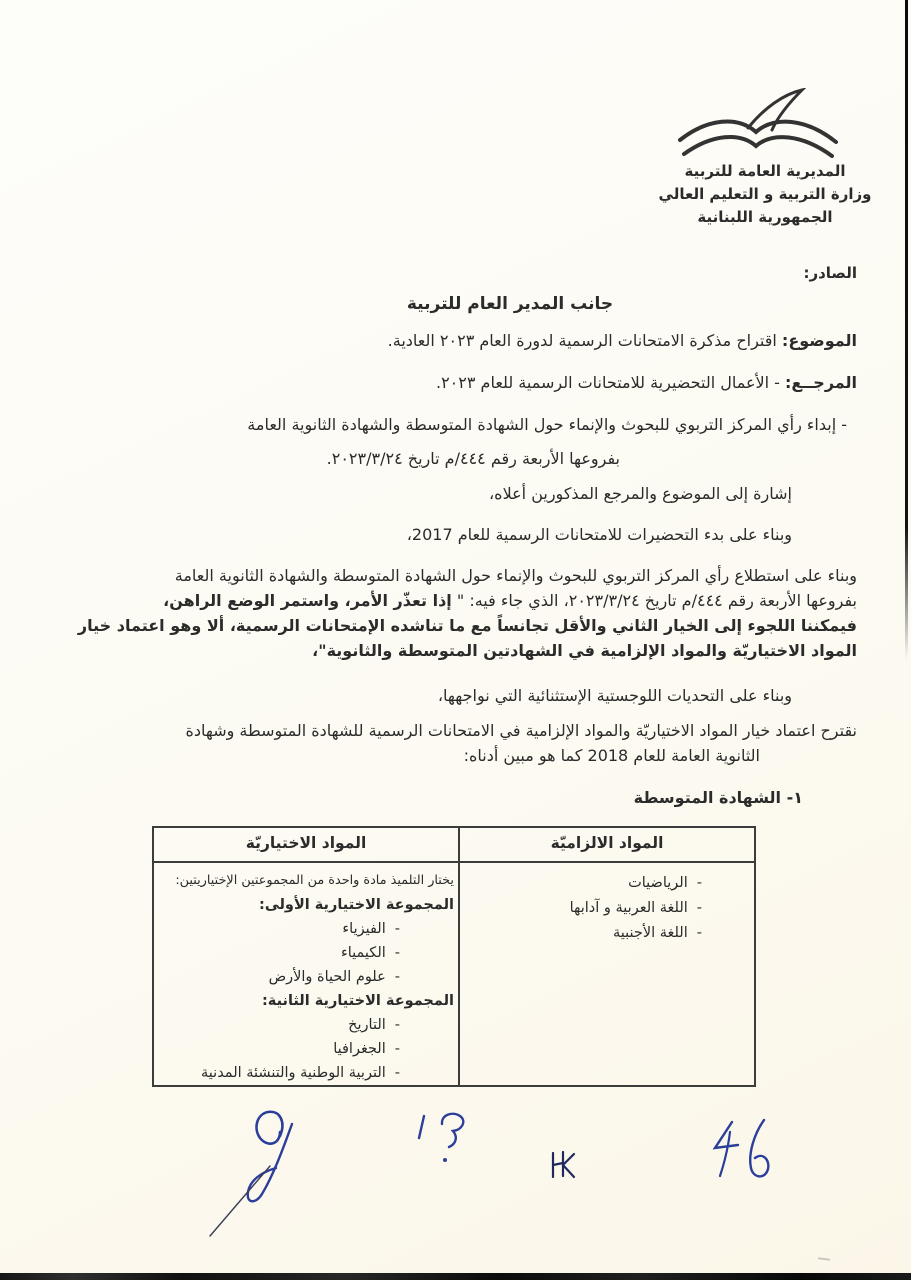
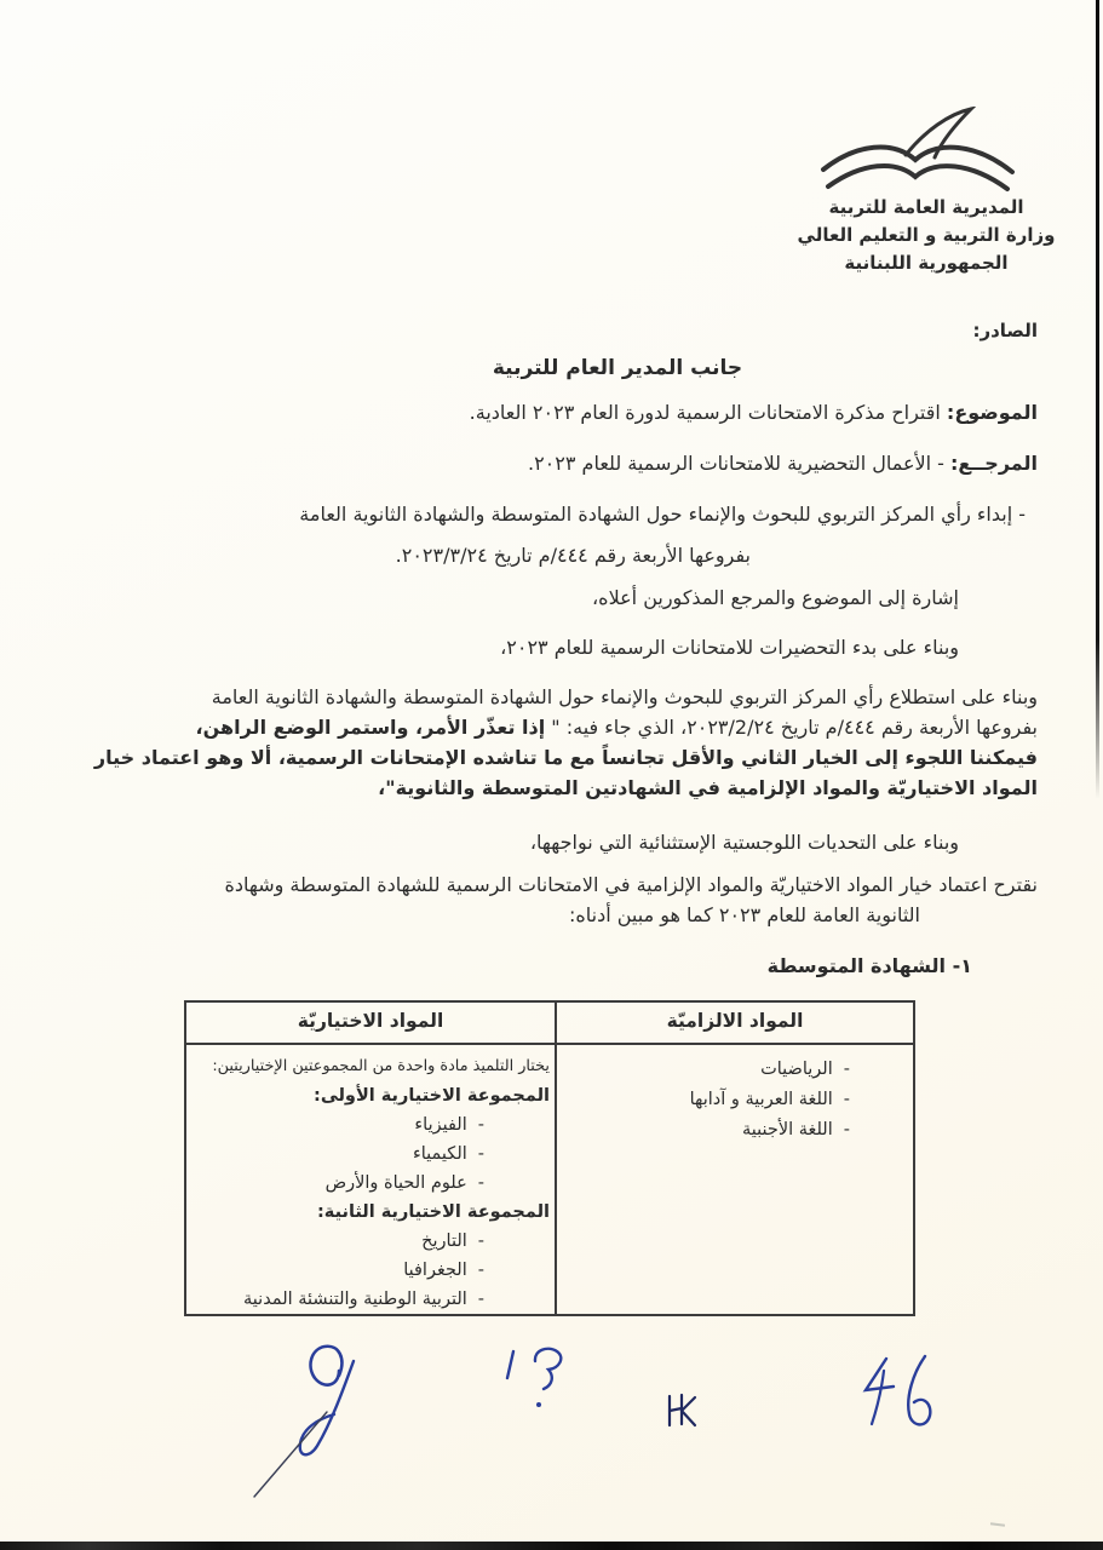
  المديرية العامة للتربية
  وزارة التربية و التعليم العالي
  الجمهورية اللبنانية
  الصادر:
  جانب المدير العام للتربية
  الموضوع: اقتراح مذكرة الامتحانات الرسمية لدورة العام ٢٠٢٣ العادية.
  المرجــع: - الأعمال التحضيرية للامتحانات الرسمية للعام ٢٠٢٣.
  - إبداء رأي المركز التربوي للبحوث والإنماء حول الشهادة المتوسطة والشهادة الثانوية العامة
  بفروعها الأربعة رقم ٤٤٤/م تاريخ ٢٠٢٣/٣/٢٤.
  إشارة إلى الموضوع والمرجع المذكورين أعلاه،
- وبناء على بدء التحضيرات للامتحانات الرسمية للعام 2017،
+ وبناء على بدء التحضيرات للامتحانات الرسمية للعام ٢٠٢٣،
  وبناء على استطلاع رأي المركز التربوي للبحوث والإنماء حول الشهادة المتوسطة والشهادة الثانوية العامة
- بفروعها الأربعة رقم ٤٤٤/م تاريخ ٢٠٢٣/٣/٢٤، الذي جاء فيه: " إذا تعذّر الأمر، واستمر الوضع الراهن،
+ بفروعها الأربعة رقم ٤٤٤/م تاريخ ٢٠٢٣/2/٢٤، الذي جاء فيه: " إذا تعذّر الأمر، واستمر الوضع الراهن،
  فيمكننا اللجوء إلى الخيار الثاني والأقل تجانساً مع ما تناشده الإمتحانات الرسمية، ألا وهو اعتماد خيار
  المواد الاختياريّة والمواد الإلزامية في الشهادتين المتوسطة والثانوية"،
  وبناء على التحديات اللوجستية الإستثنائية التي نواجهها،
  نقترح اعتماد خيار المواد الاختياريّة والمواد الإلزامية في الامتحانات الرسمية للشهادة المتوسطة وشهادة
- الثانوية العامة للعام 2018 كما هو مبين أدناه:
+ الثانوية العامة للعام ٢٠٢٣ كما هو مبين أدناه:
  ١- الشهادة المتوسطة
  المواد الالزاميّة
  المواد الاختياريّة
  -الرياضيات
  -اللغة العربية و آدابها
  -اللغة الأجنبية
  يختار التلميذ مادة واحدة من المجموعتين الإختياريتين:
  المجموعة الاختيارية الأولى:
  -الفيزياء
  -الكيمياء
  -علوم الحياة والأرض
  المجموعة الاختيارية الثانية:
  -التاريخ
  -الجغرافيا
  -التربية الوطنية والتنشئة المدنية
